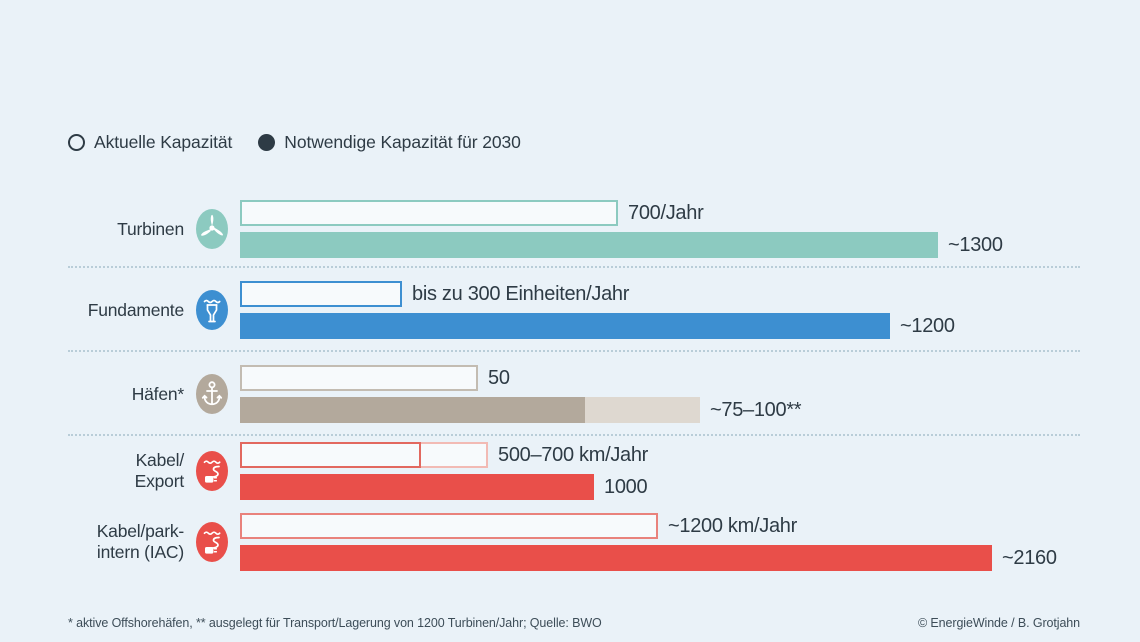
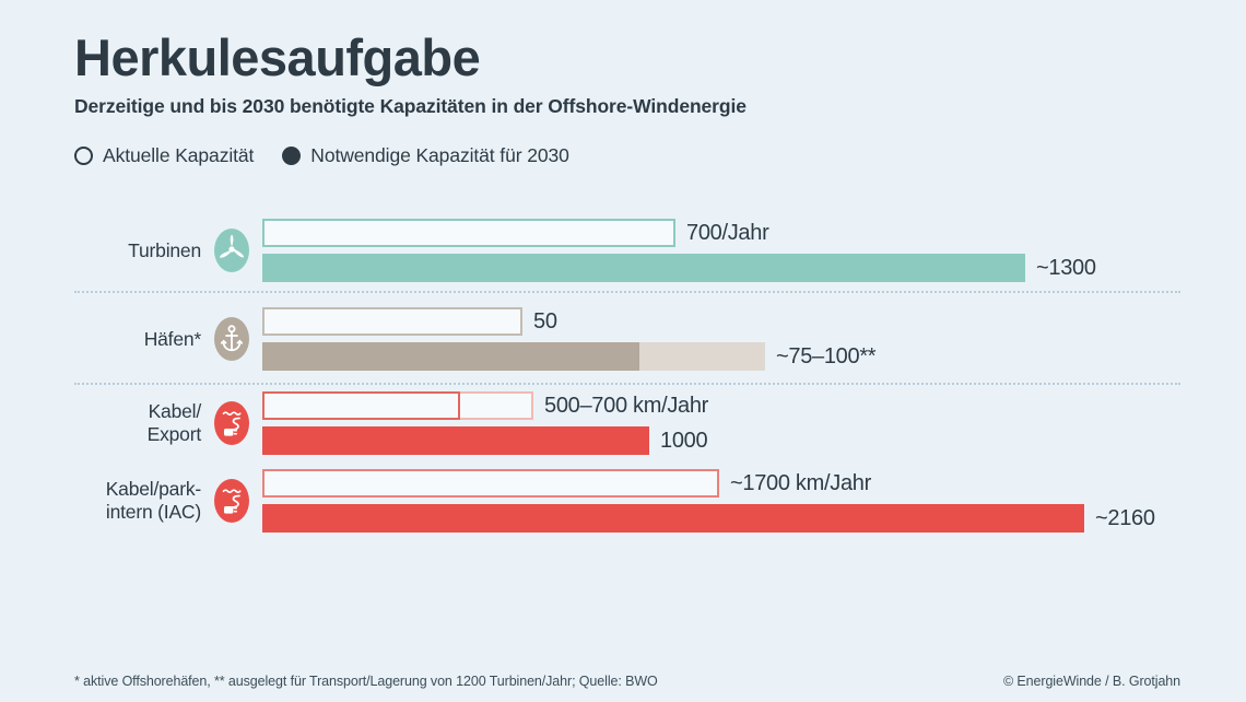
+ Herkulesaufgabe
+ Derzeitige und bis 2030 benötigte Kapazitäten in der Offshore-Windenergie
  Aktuelle Kapazität
  Notwendige Kapazität für 2030
  Turbinen
  700/Jahr
  ~1300
- Fundamente
- bis zu 300 Einheiten/Jahr
- ~1200
  Häfen*
  50
  ~75–100**
  Kabel/
  Export
  500–700 km/Jahr
  1000
  Kabel/park-
  intern (IAC)
- ~1200 km/Jahr
+ ~1700 km/Jahr
  ~2160
  * aktive Offshorehäfen, ** ausgelegt für Transport/Lagerung von 1200 Turbinen/Jahr; Quelle: BWO
  © EnergieWinde / B. Grotjahn
